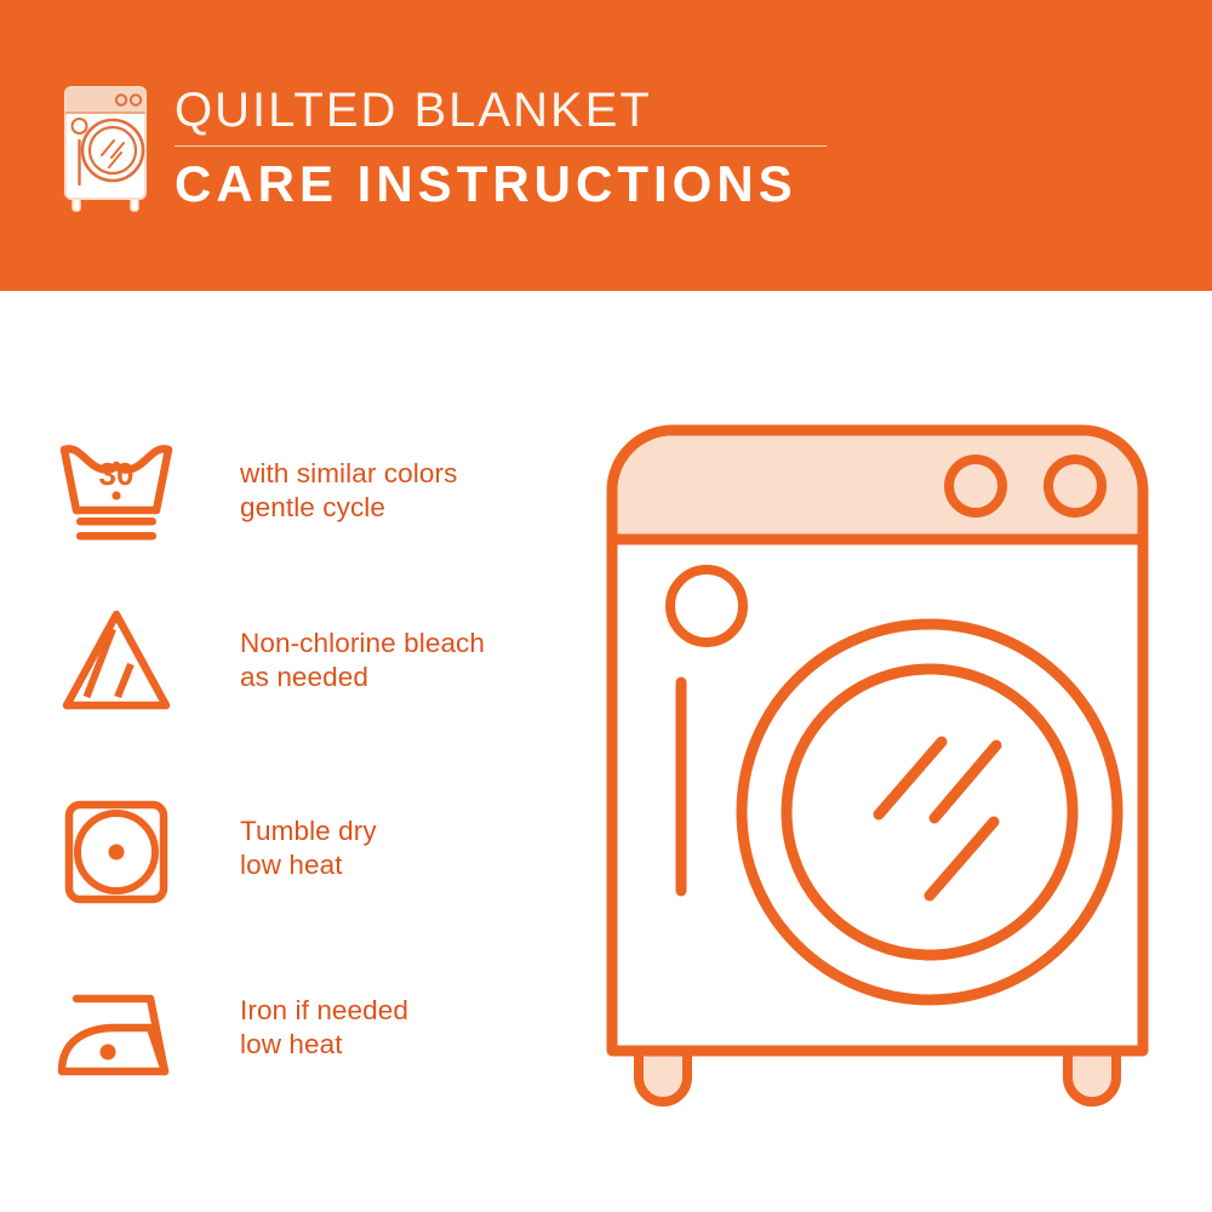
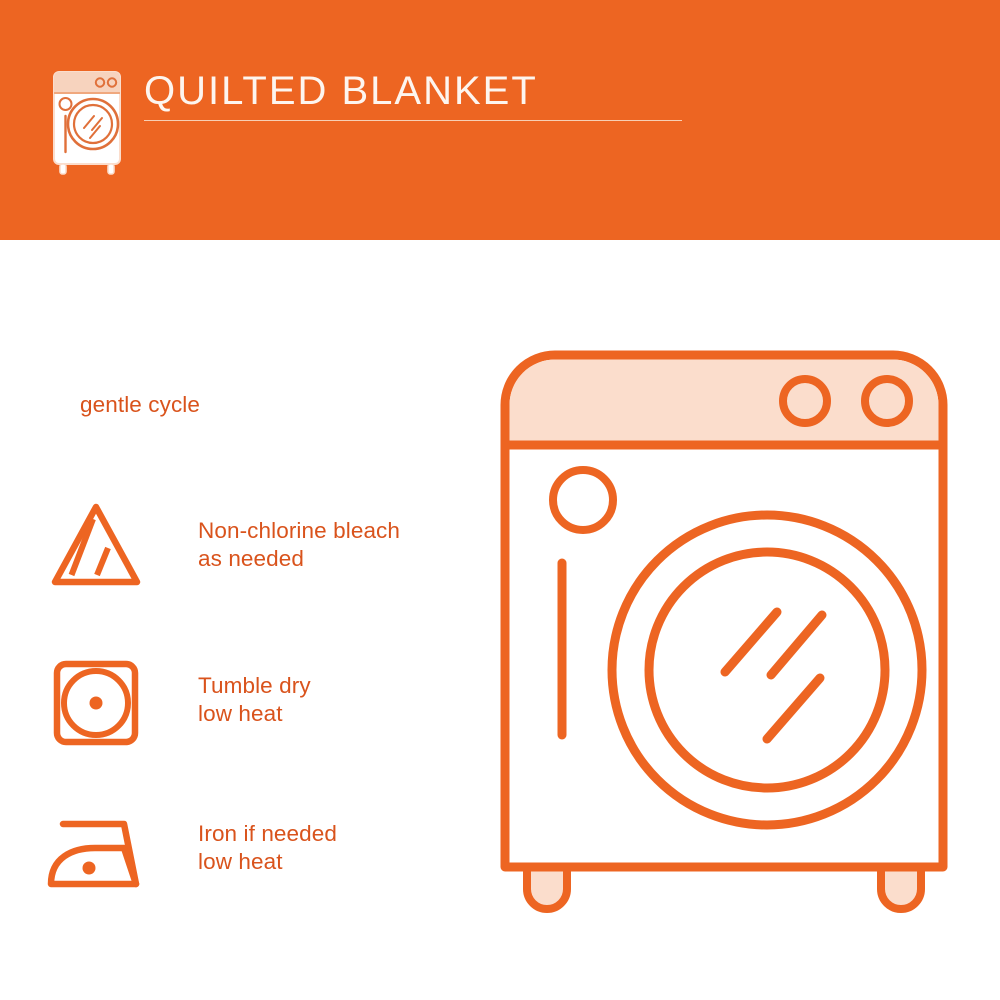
  QUILTED BLANKET
- CARE INSTRUCTIONS
- 30
- with similar colors
  gentle cycle
  Non-chlorine bleach
  as needed
  Tumble dry
  low heat
  Iron if needed
  low heat
